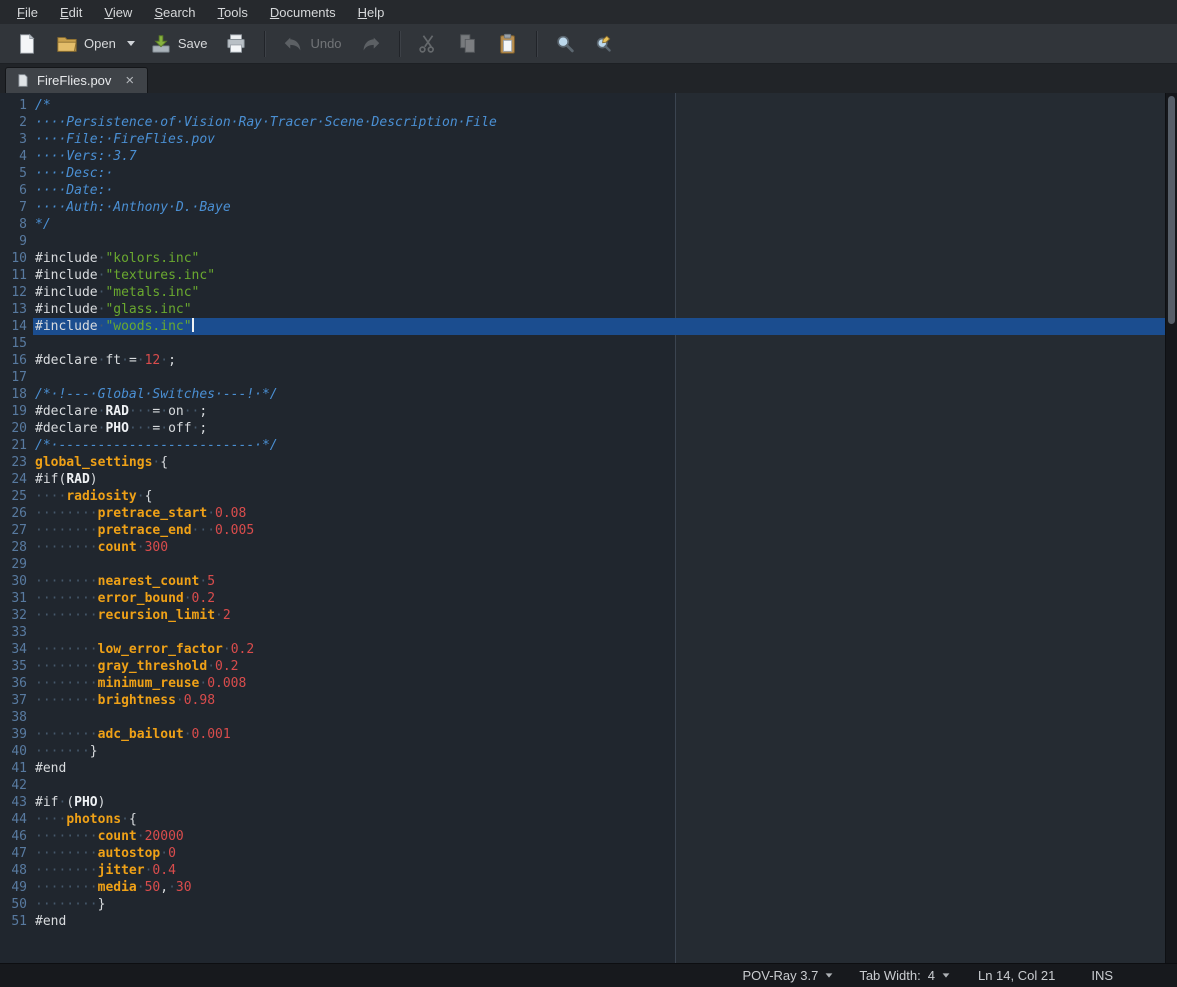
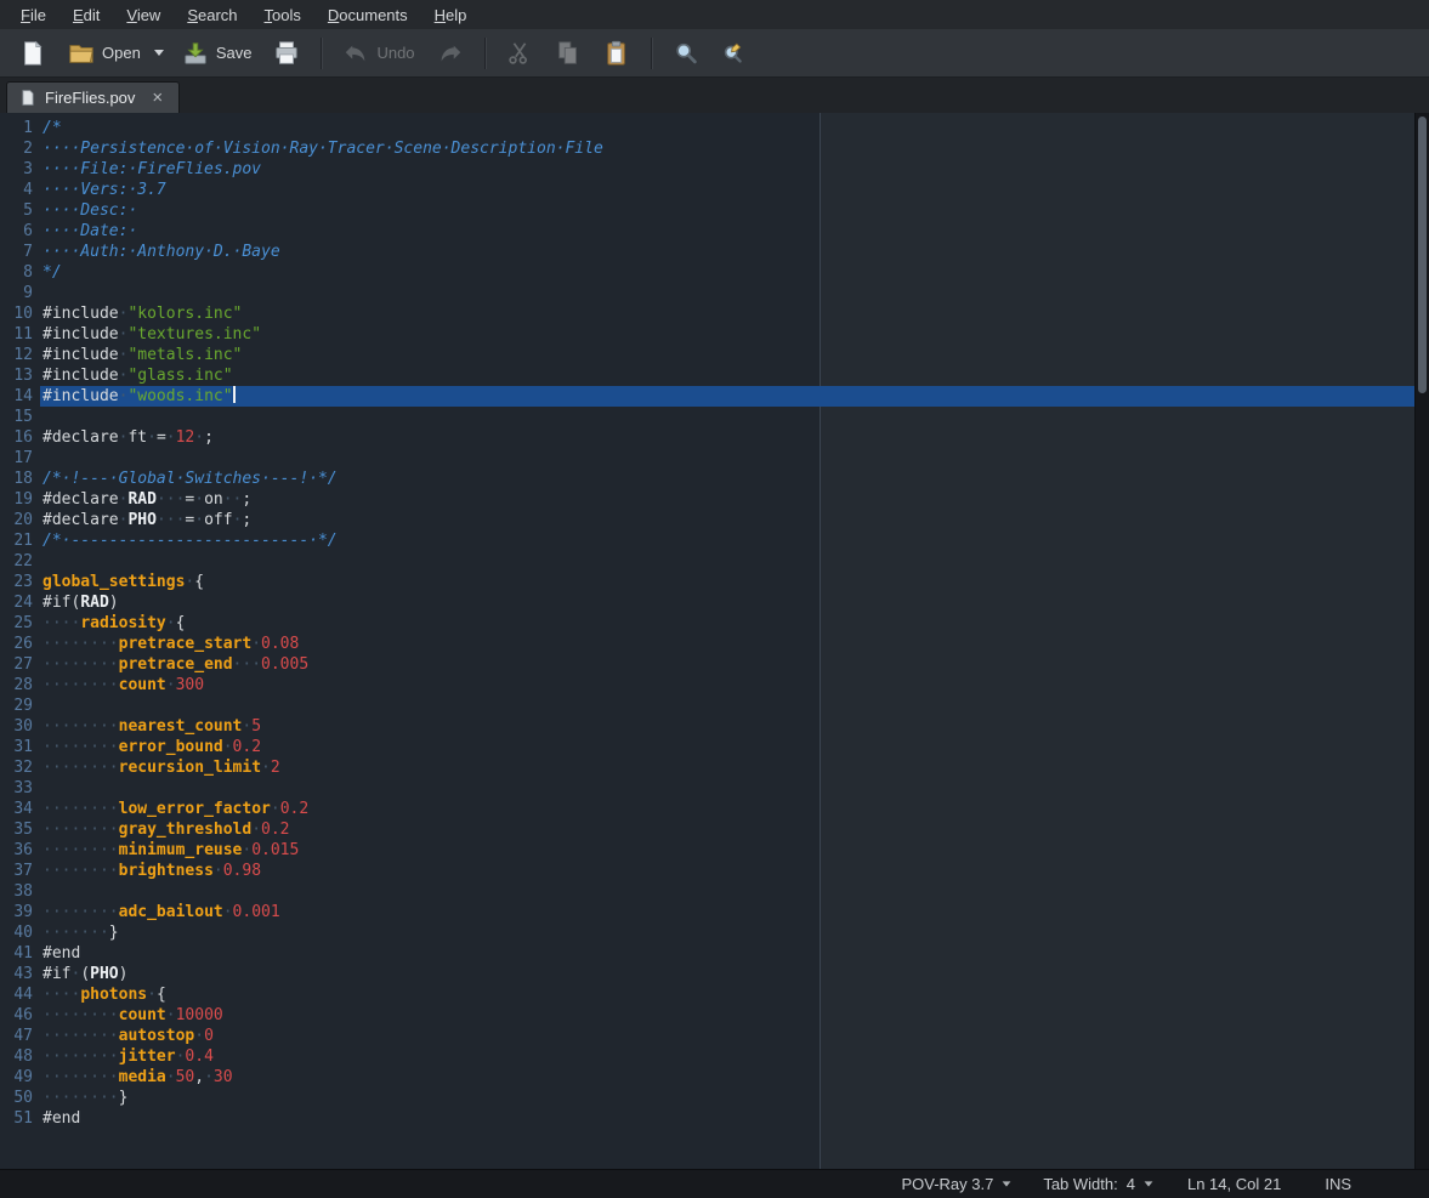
  File
  Edit
  View
  Search
  Tools
  Documents
  Help
  Open
  Save
  Undo
  FireFlies.pov
  ×
  1
  /*
  2
  ····Persistence·of·Vision·Ray·Tracer·Scene·Description·File
  3
  ····File:·FireFlies.pov
  4
  ····Vers:·3.7
  5
  ····Desc:·
  6
  ····Date:·
  7
  ····Auth:·Anthony·D.·Baye
  8
  */
  9
  10
  #include·"kolors.inc"
  11
  #include·"textures.inc"
  12
  #include·"metals.inc"
  13
  #include·"glass.inc"
  14
  #include·"woods.inc"
  15
  16
  #declare·ft·=·12·;
  17
  18
  /*·!---·Global·Switches·---!·*/
  19
  #declare·RAD···=·on··;
  20
  #declare·PHO···=·off·;
  21
  /*·-------------------------·*/
+ 22
  23
  global_settings·{
  24
  #if(RAD)
  25
  ····radiosity·{
  26
  ········pretrace_start·0.08
  27
  ········pretrace_end···0.005
  28
  ········count·300
  29
  30
  ········nearest_count·5
  31
  ········error_bound·0.2
  32
  ········recursion_limit·2
  33
  34
  ········low_error_factor·0.2
  35
  ········gray_threshold·0.2
  36
- ········minimum_reuse·0.008
+ ········minimum_reuse·0.015
  37
  ········brightness·0.98
  38
  39
  ········adc_bailout·0.001
  40
  ·······}
  41
  #end
- 42
  43
  #if·(PHO)
  44
  ····photons·{
  46
- ········count·20000
+ ········count·10000
  47
  ········autostop·0
  48
  ········jitter·0.4
  49
  ········media·50,·30
  50
  ········}
  51
  #end
  POV-Ray 3.7
  Tab Width:
  4
  Ln 14, Col 21
  INS
